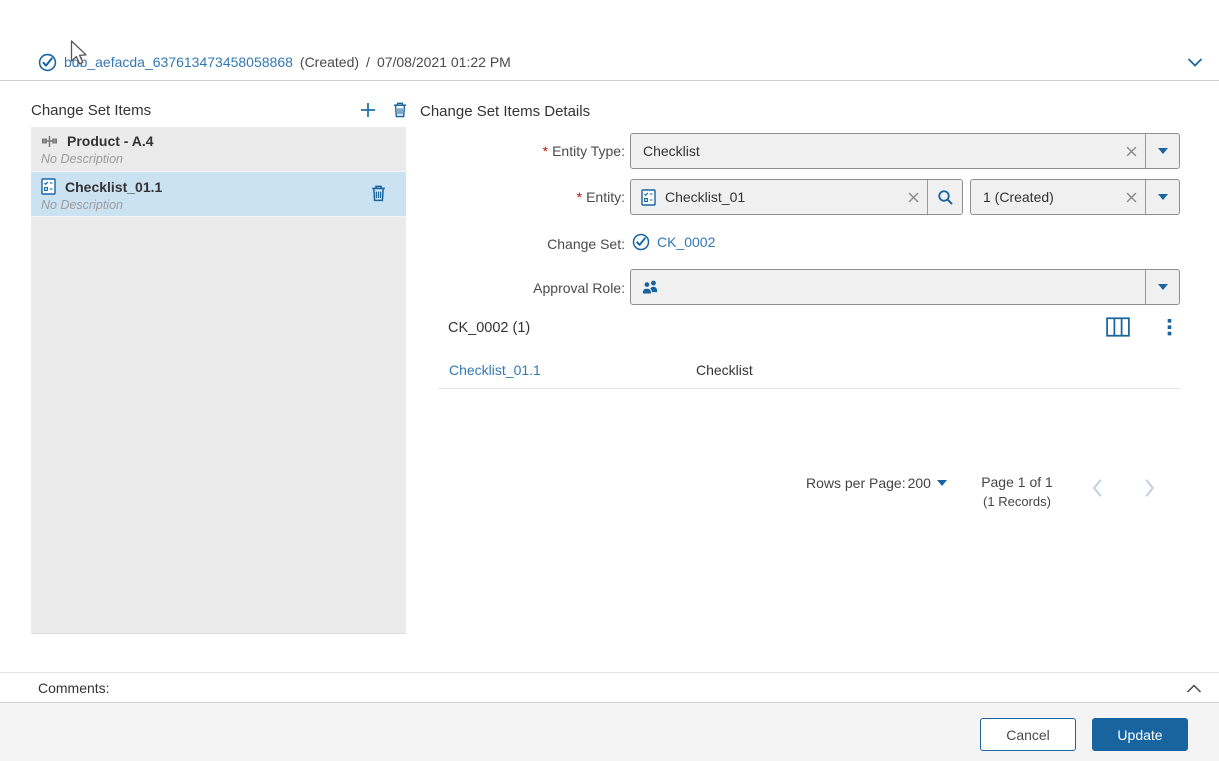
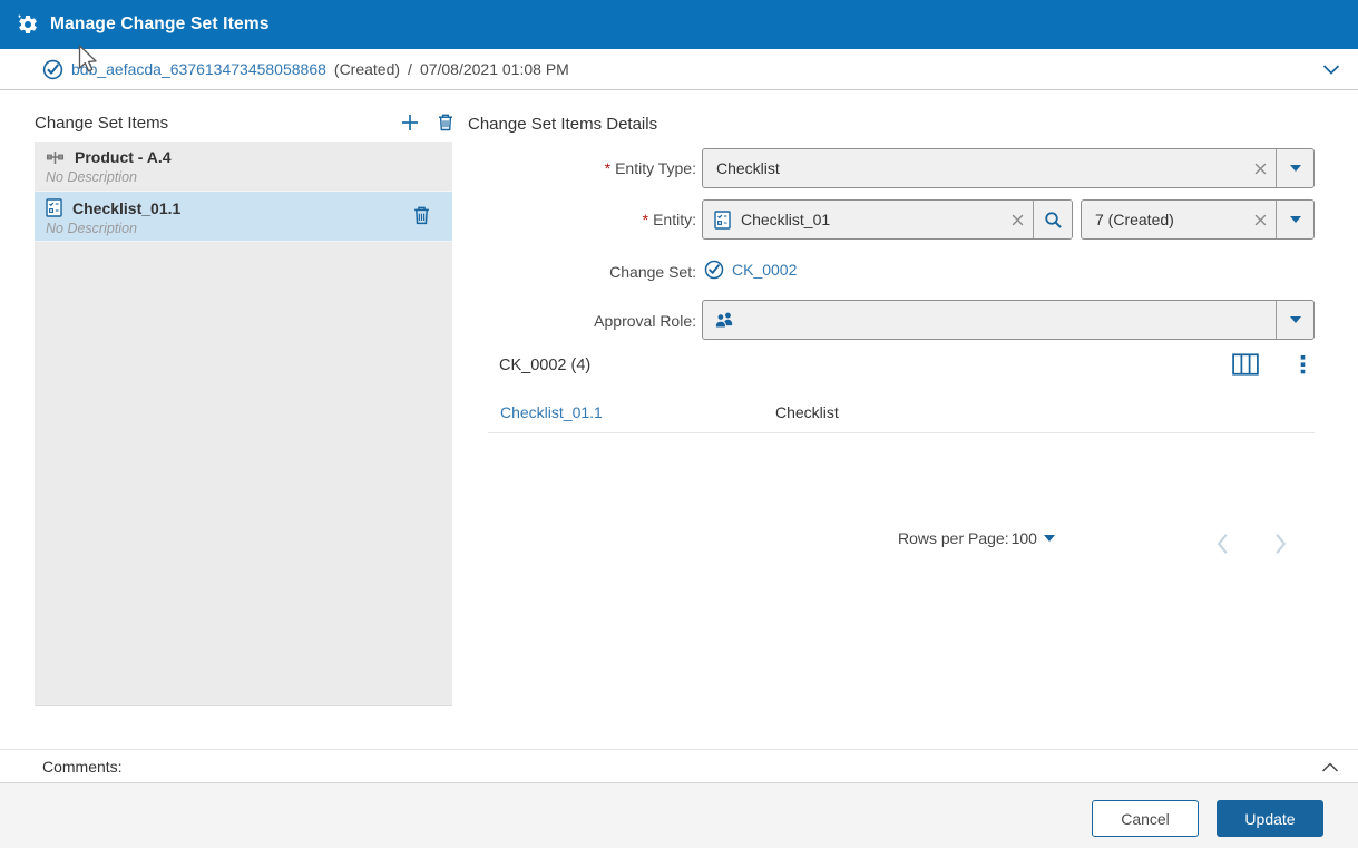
+ Manage Change Set Items
  bdb_aefacda_637613473458058868
  (Created)
  /
- 07/08/2021 01:22 PM
+ 07/08/2021 01:08 PM
  Change Set Items
  Product - A.4
  No Description
  Checklist_01.1
  No Description
  Change Set Items Details
  * Entity Type:
  Checklist
  * Entity:
  Checklist_01
- 1 (Created)
+ 7 (Created)
  Change Set:
  CK_0002
  Approval Role:
- CK_0002 (1)
+ CK_0002 (4)
  Checklist_01.1
  Checklist
  Rows per Page:
- 200
+ 100
- Page 1 of 1
- (1 Records)
  Comments:
  Cancel
  Update
